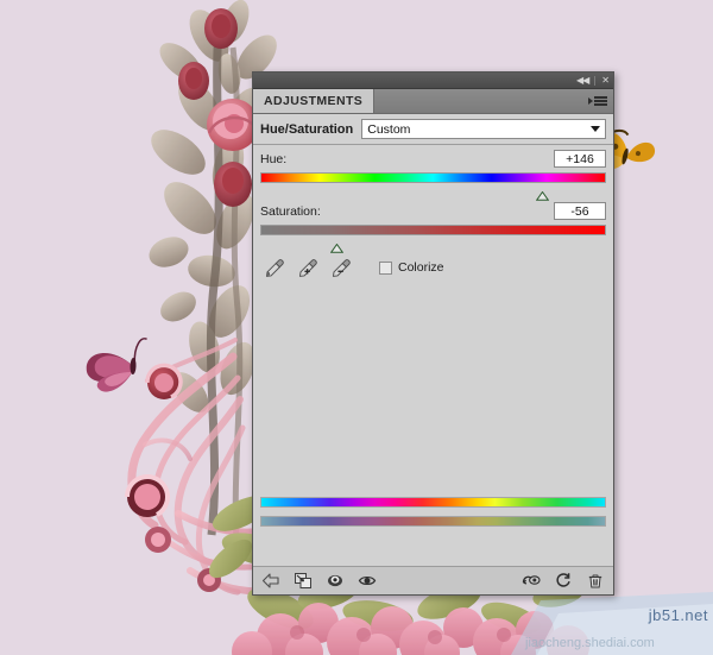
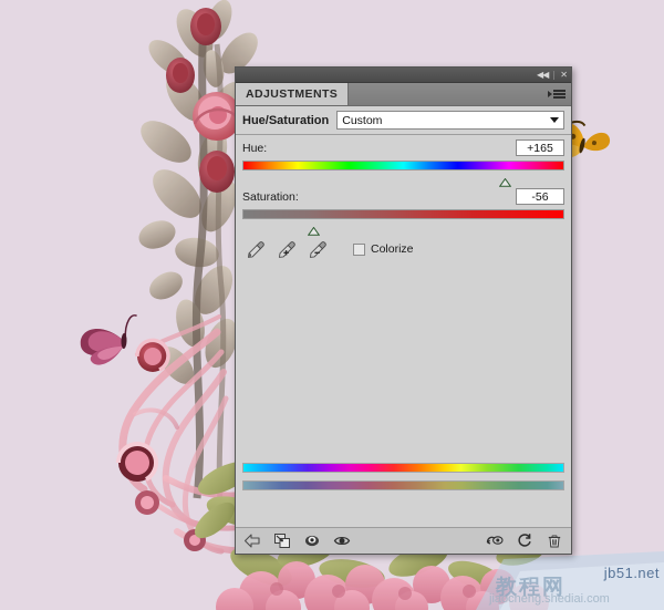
  ◀◀
  ✕
  ADJUSTMENTS
  Hue/Saturation
  Custom
  Hue:
- +146
+ +165
  Saturation:
  -56
  Colorize
  jb51.net
+ 教程网
  jiaocheng.shediai.com
